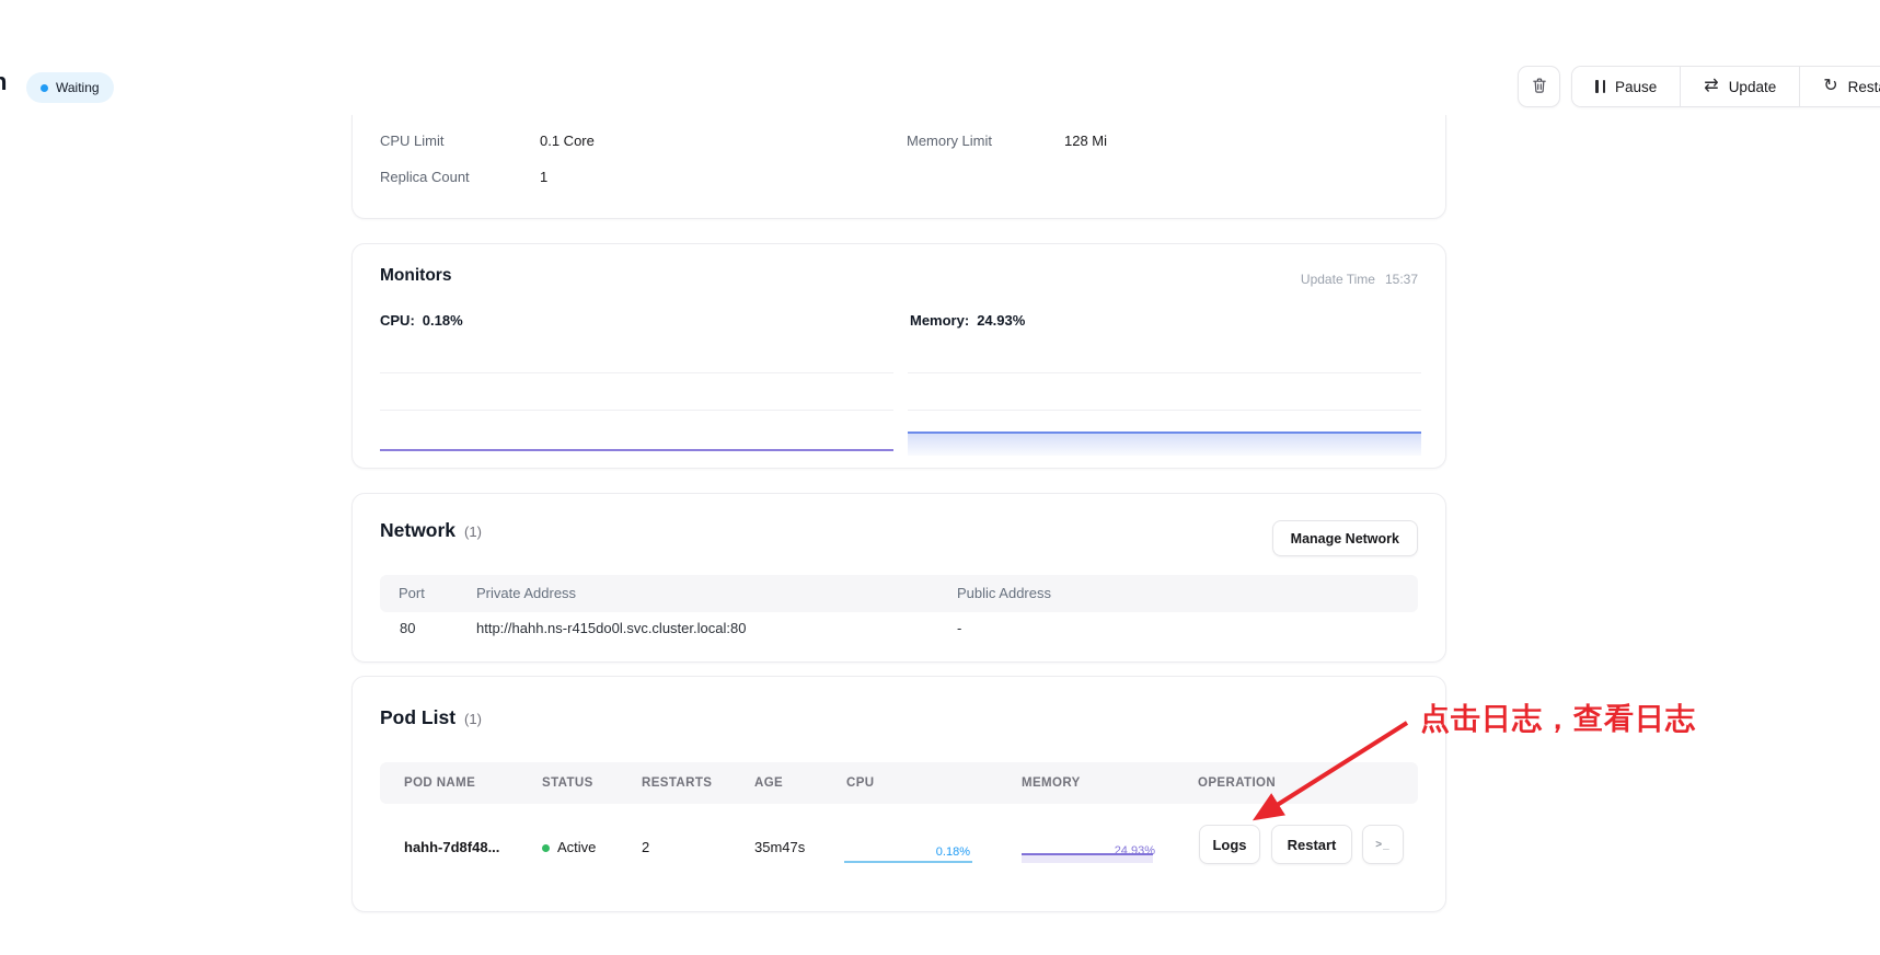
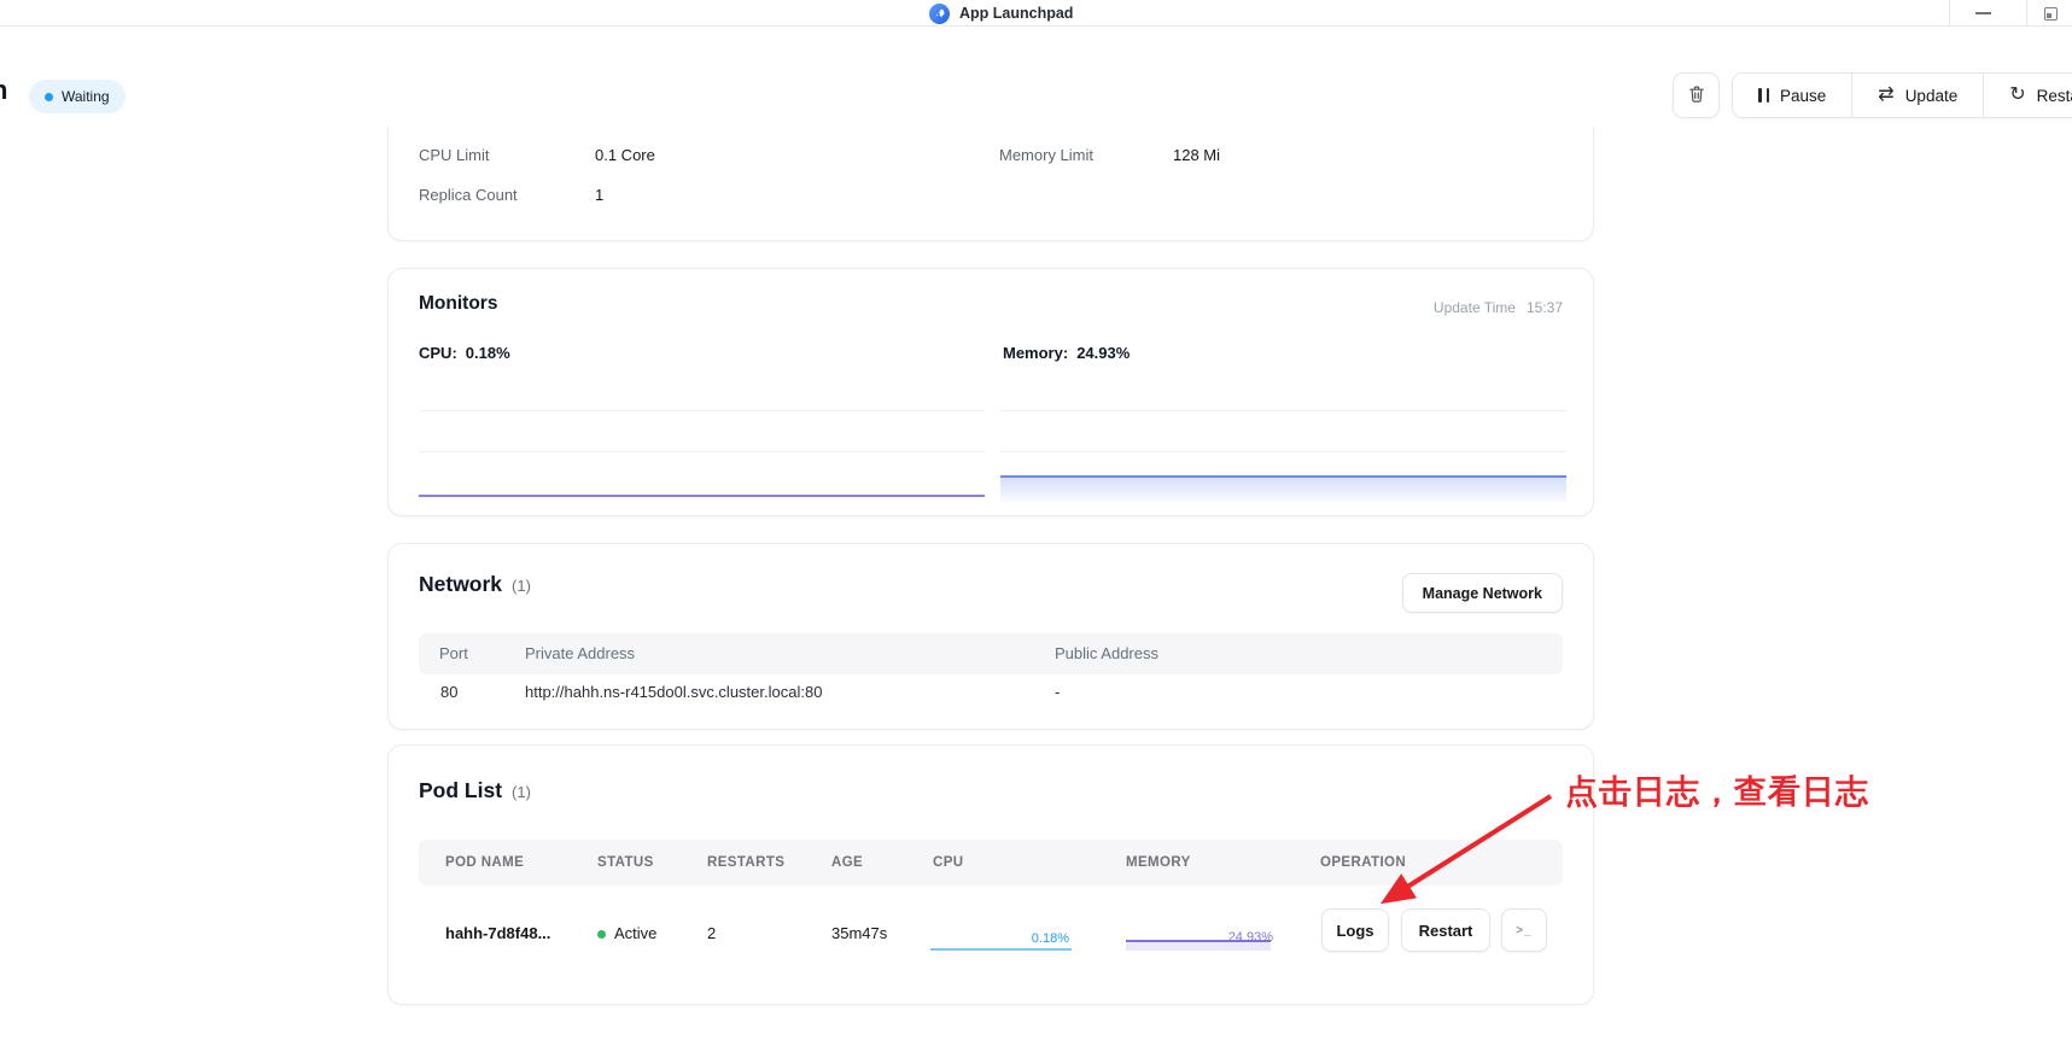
+ App Launchpad
  Waiting
  Pause
  ⇄
  Update
  ↻
  CPU Limit
  0.1 Core
  Memory Limit
  128 Mi
  Replica Count
  1
  Monitors
  Update Time
  15:37
  CPU:
  0.18%
  Memory:
  24.93%
  Network
  (1)
  Manage Network
  Port
  Private Address
  Public Address
  80
  http://hahh.ns-r415do0l.svc.cluster.local:80
  -
  Pod List
  (1)
  POD NAME
  STATUS
  RESTARTS
  AGE
  CPU
  MEMORY
  OPERATION
  hahh-7d8f48...
  Active
  2
  35m47s
  0.18%
  24.93%
  Logs
  Restart
  >_
  点击日志，查看日志
